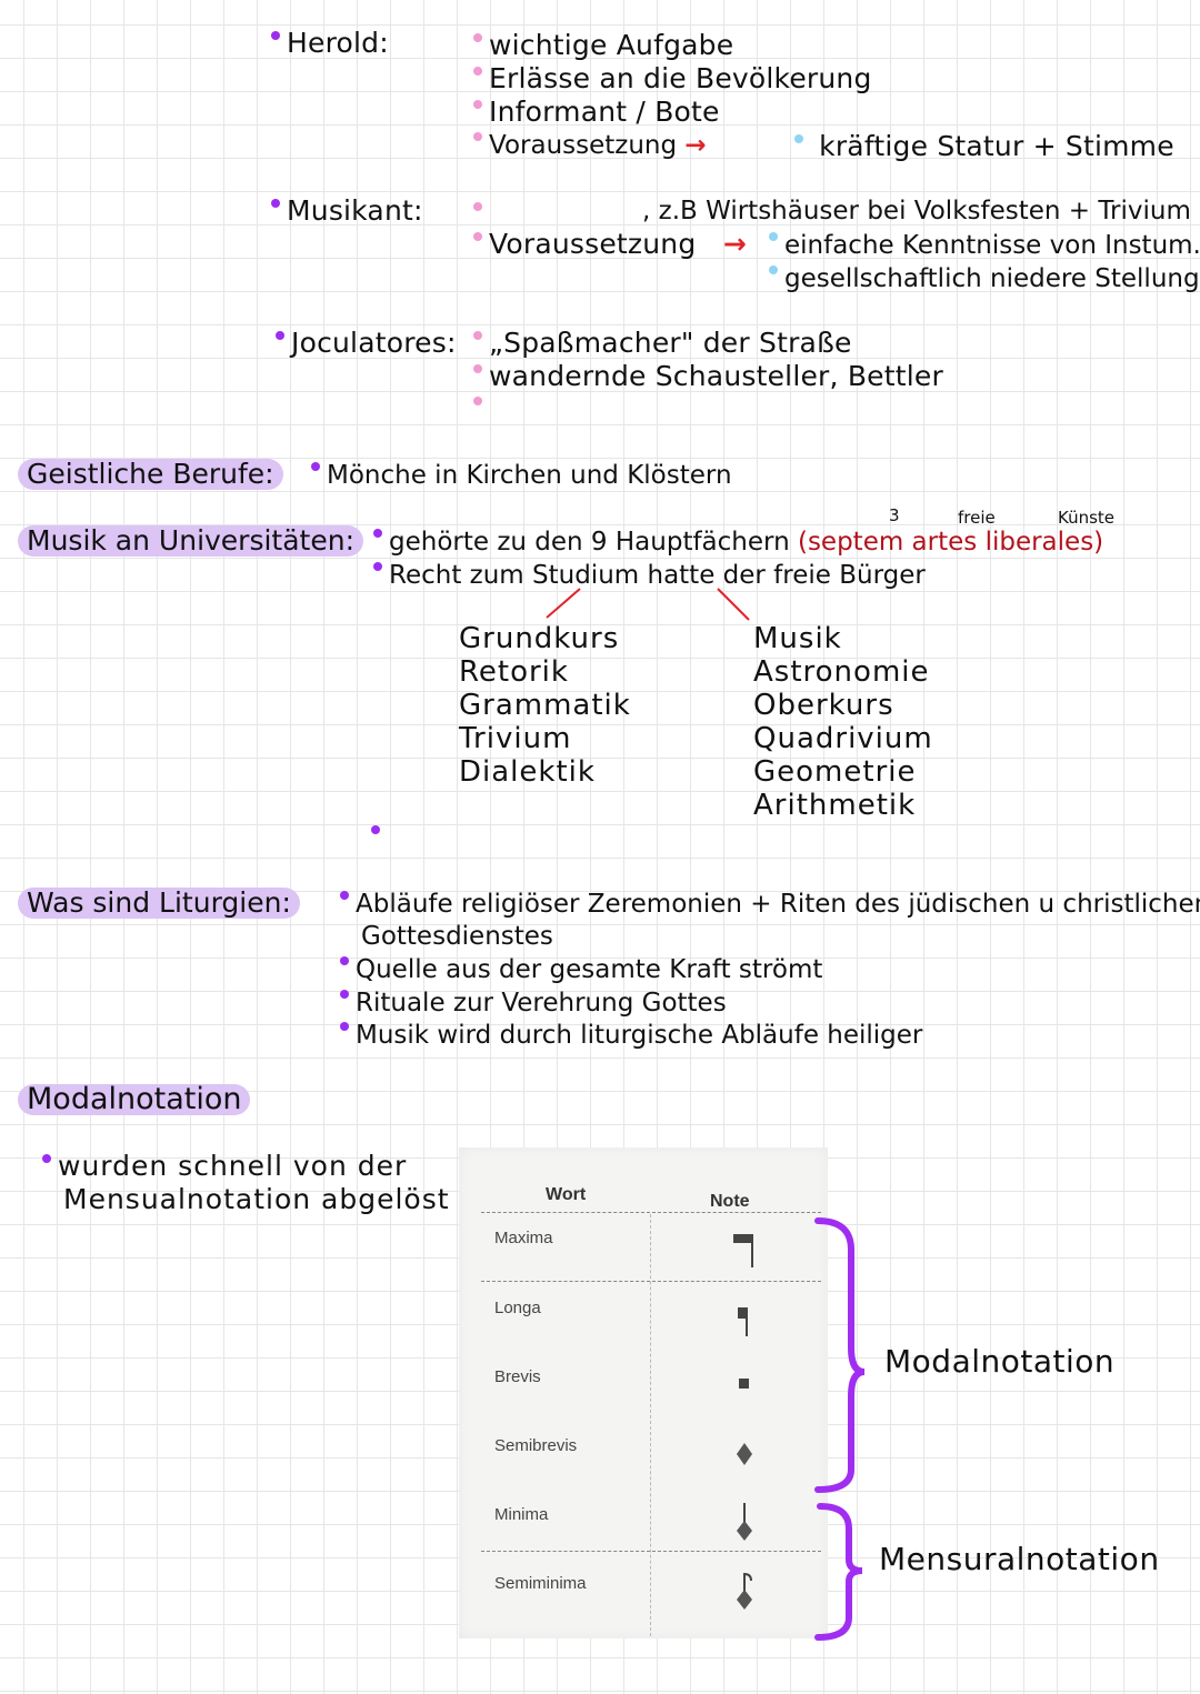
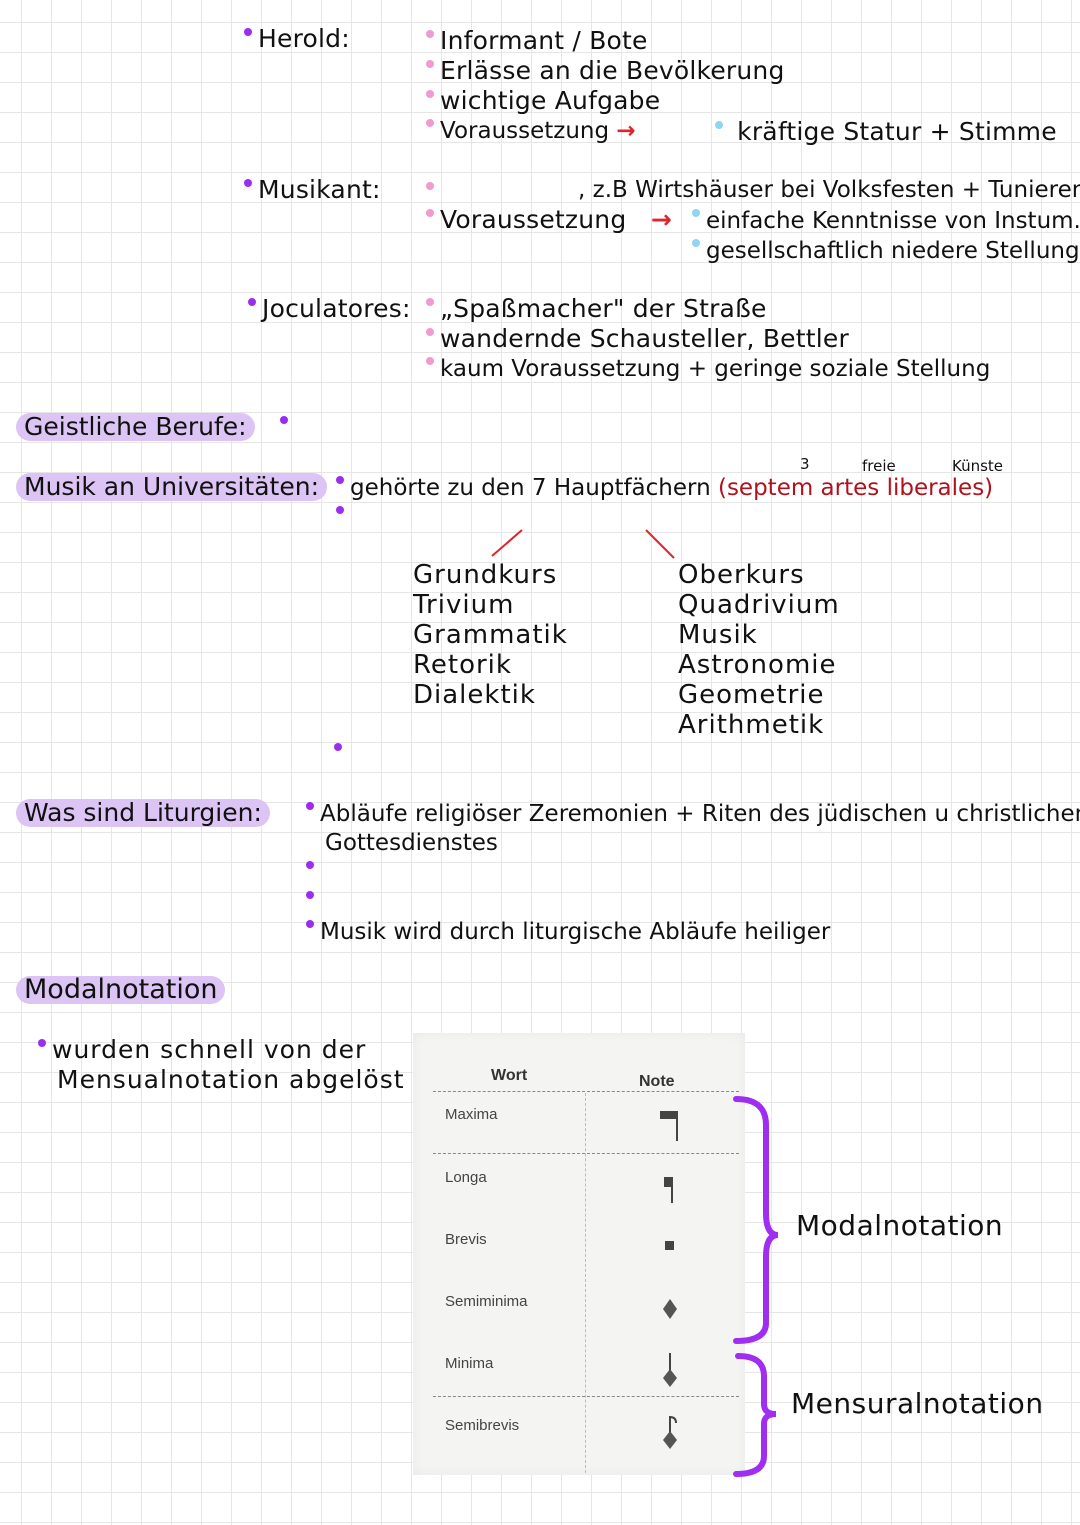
  Herold:
- wichtige Aufgabe
+ Informant / Bote
  Erlässe an die Bevölkerung
- Informant / Bote
+ wichtige Aufgabe
  Voraussetzung →
  kräftige Statur + Stimme
  Musikant:
- , z.B Wirtshäuser bei Volksfesten + Trivium
+ , z.B Wirtshäuser bei Volksfesten + Tunieren
  Voraussetzung →
  einfache Kenntnisse von Instum.
  gesellschaftlich niedere Stellung
  Joculatores:
  „Spaßmacher" der Straße
  wandernde Schausteller, Bettler
+ kaum Voraussetzung + geringe soziale Stellung
  Geistliche Berufe:
- Mönche in Kirchen und Klöstern
  Musik an Universitäten:
  3
  freie
  Künste
- gehörte zu den 9 Hauptfächern (septem artes liberales)
+ gehörte zu den 7 Hauptfächern (septem artes liberales)
- Recht zum Studium hatte der freie Bürger
  Grundkurs
- Retorik
+ Trivium
  Grammatik
- Trivium
+ Retorik
  Dialektik
- Musik
+ Oberkurs
- Astronomie
+ Quadrivium
- Oberkurs
+ Musik
- Quadrivium
+ Astronomie
  Geometrie
  Arithmetik
  Was sind Liturgien:
  Abläufe religiöser Zeremonien + Riten des jüdischen u christliche
  Gottesdienstes
- Quelle aus der gesamte Kraft strömt
- Rituale zur Verehrung Gottes
  Musik wird durch liturgische Abläufe heiliger
  Modalnotation
  wurden schnell von der
  Mensualnotation abgelöst
  Wort
  Note
  Maxima
  Longa
  Brevis
- Semibrevis
+ Semiminima
  Minima
- Semiminima
+ Semibrevis
  Modalnotation
  Mensuralnotation
